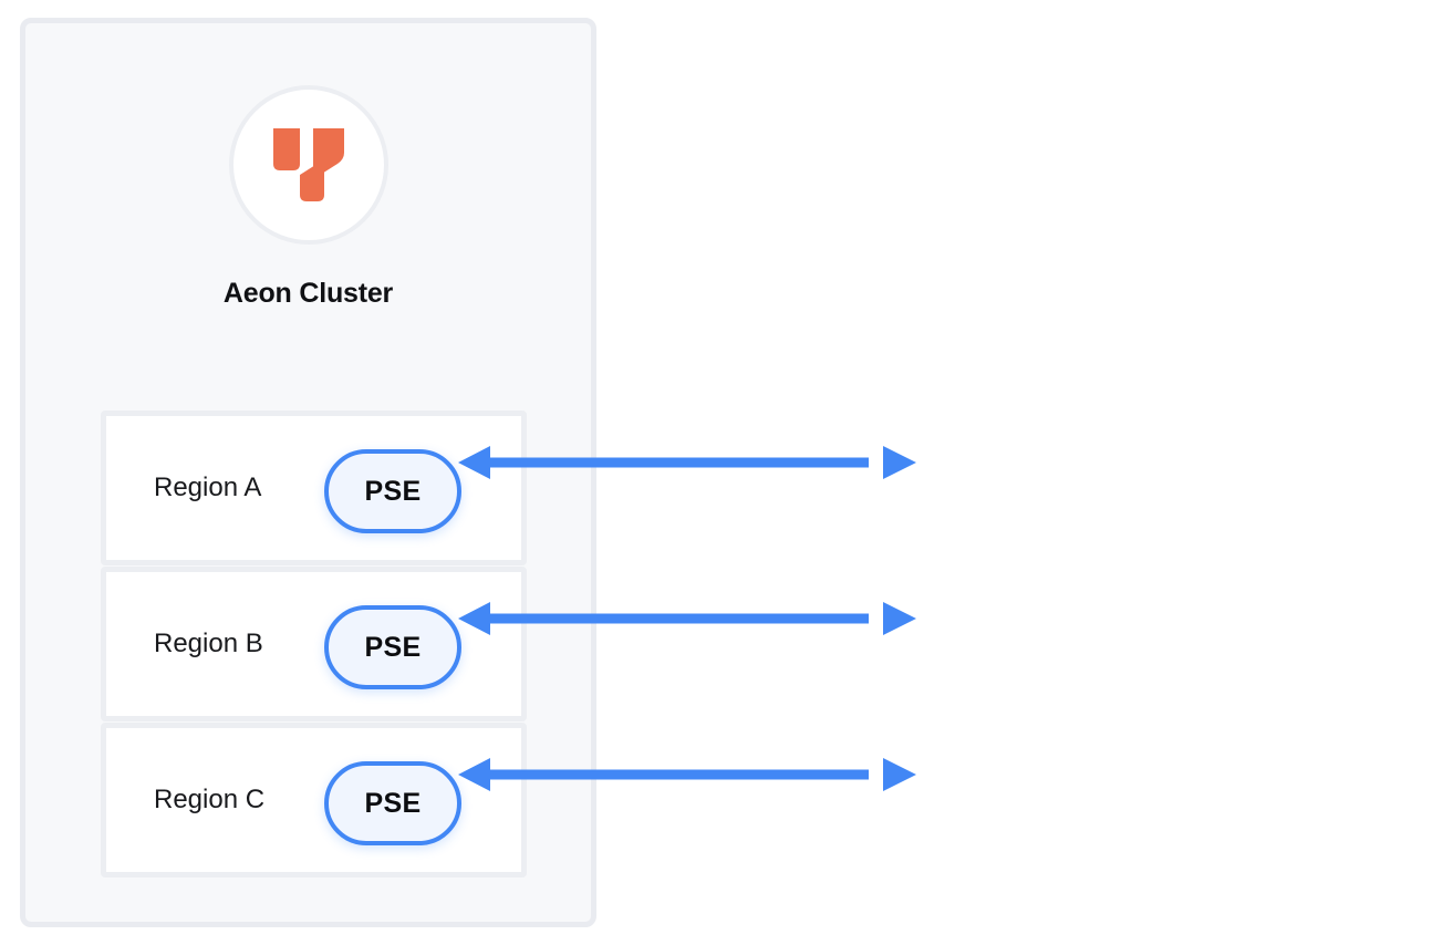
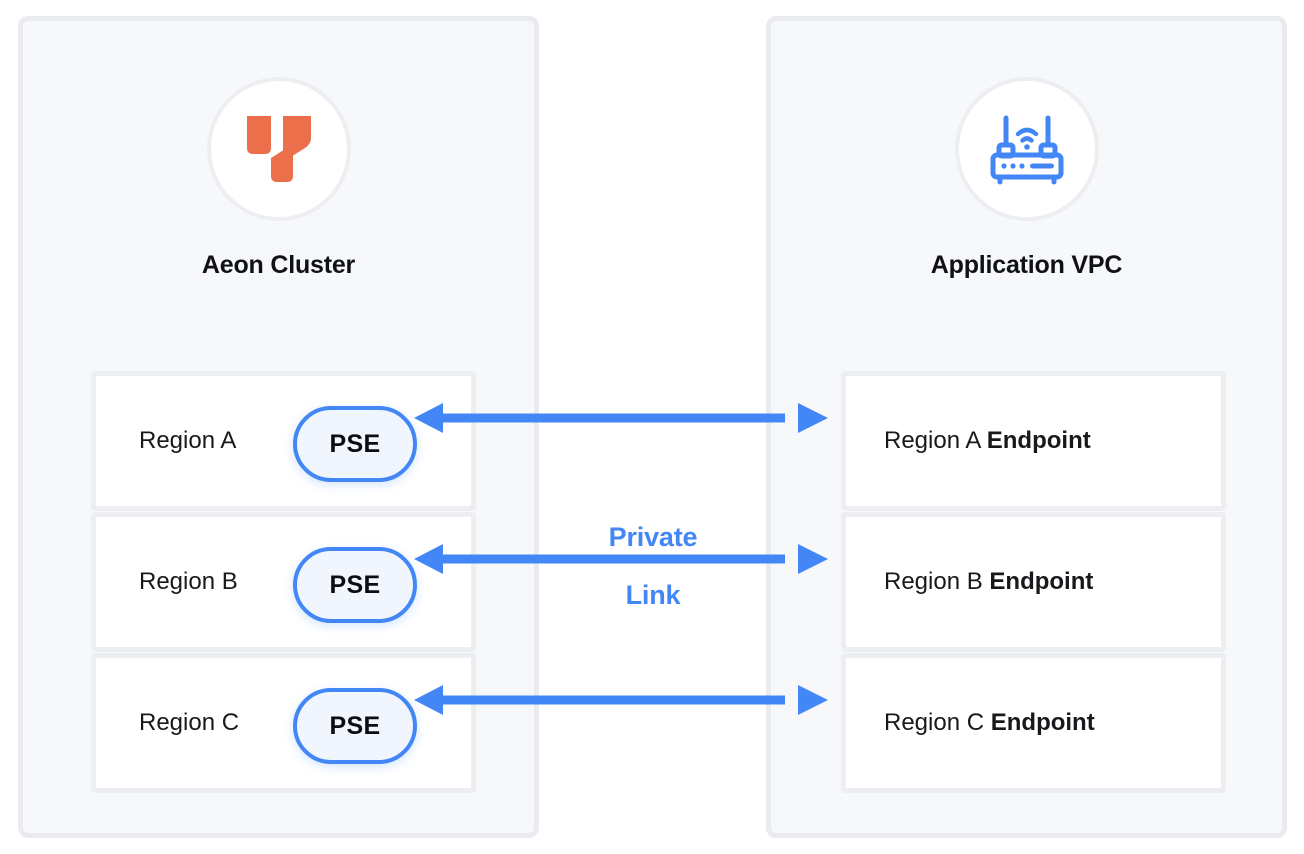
  Aeon Cluster
  Region A
  PSE
  Region B
  PSE
  Region C
  PSE
+ Application VPC
+ Region A Endpoint
+ Region B Endpoint
+ Region C Endpoint
+ Private
+ Link
